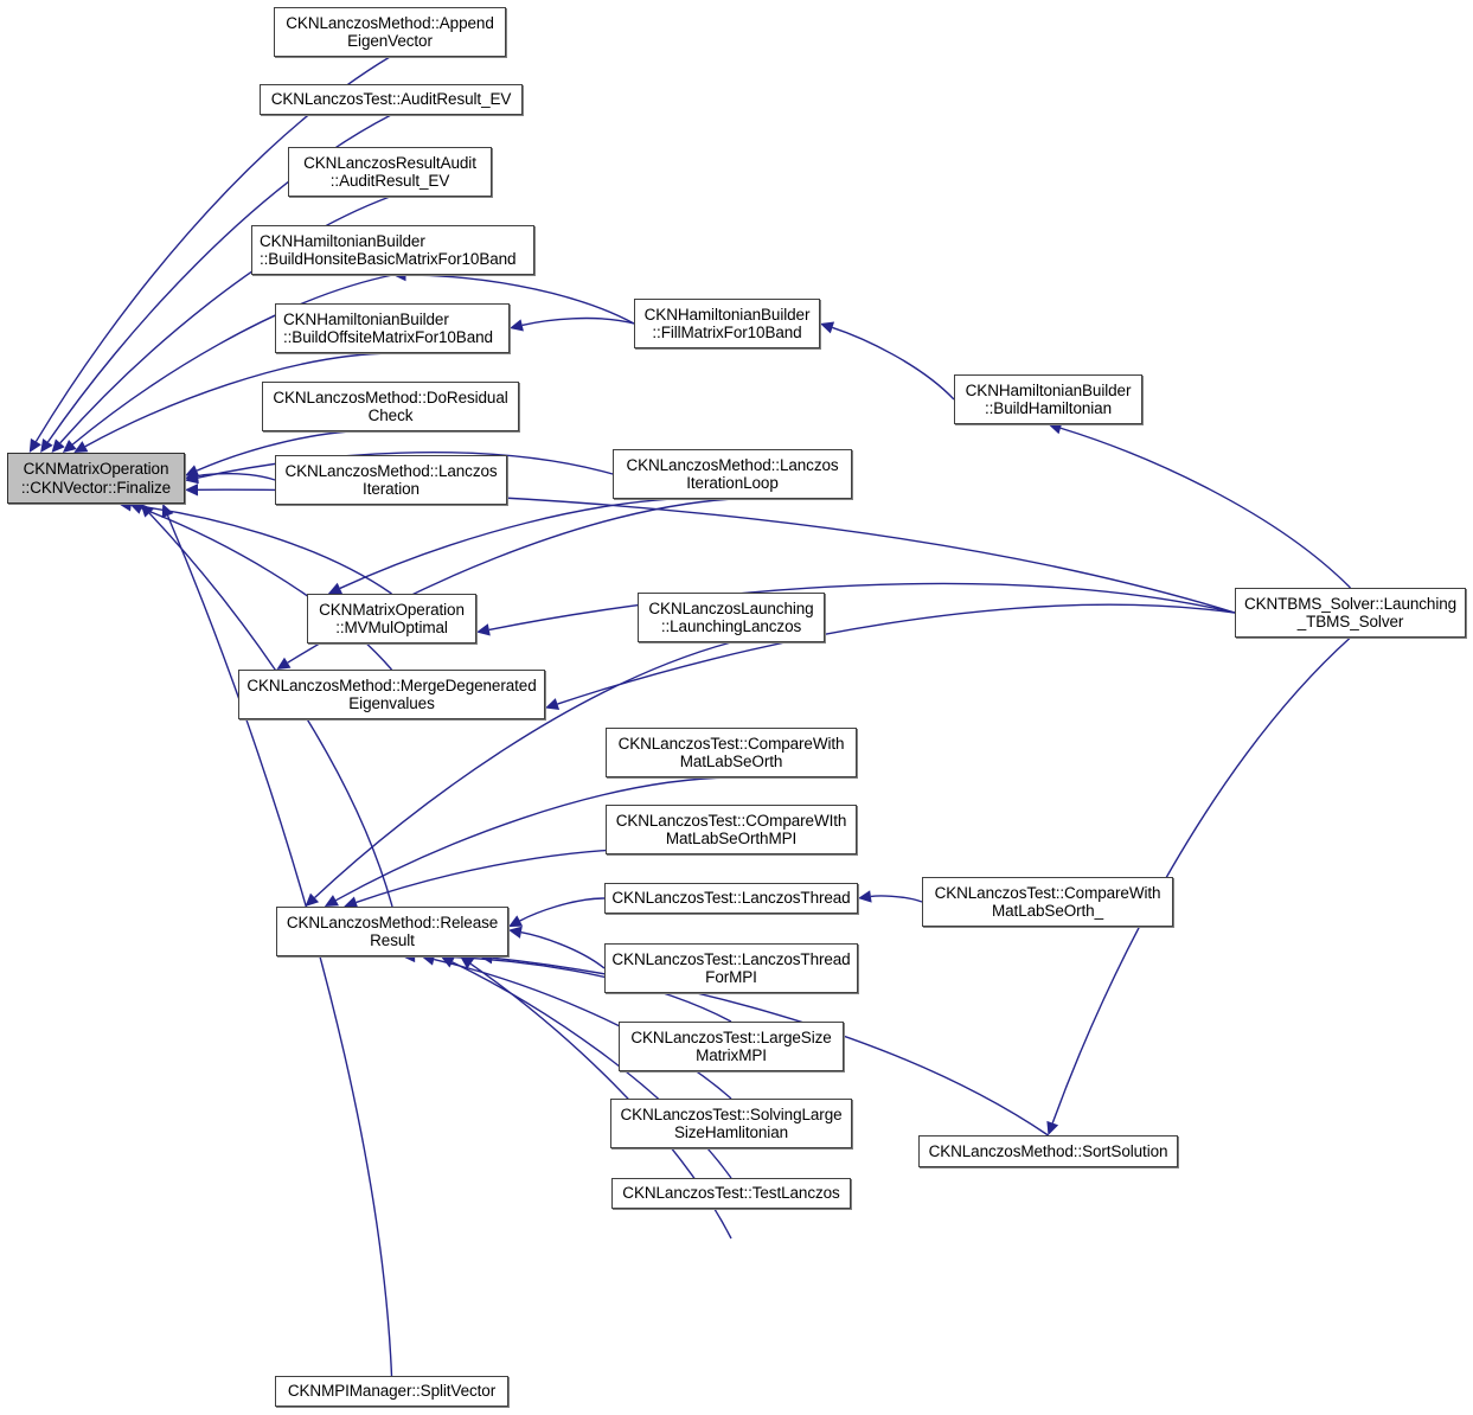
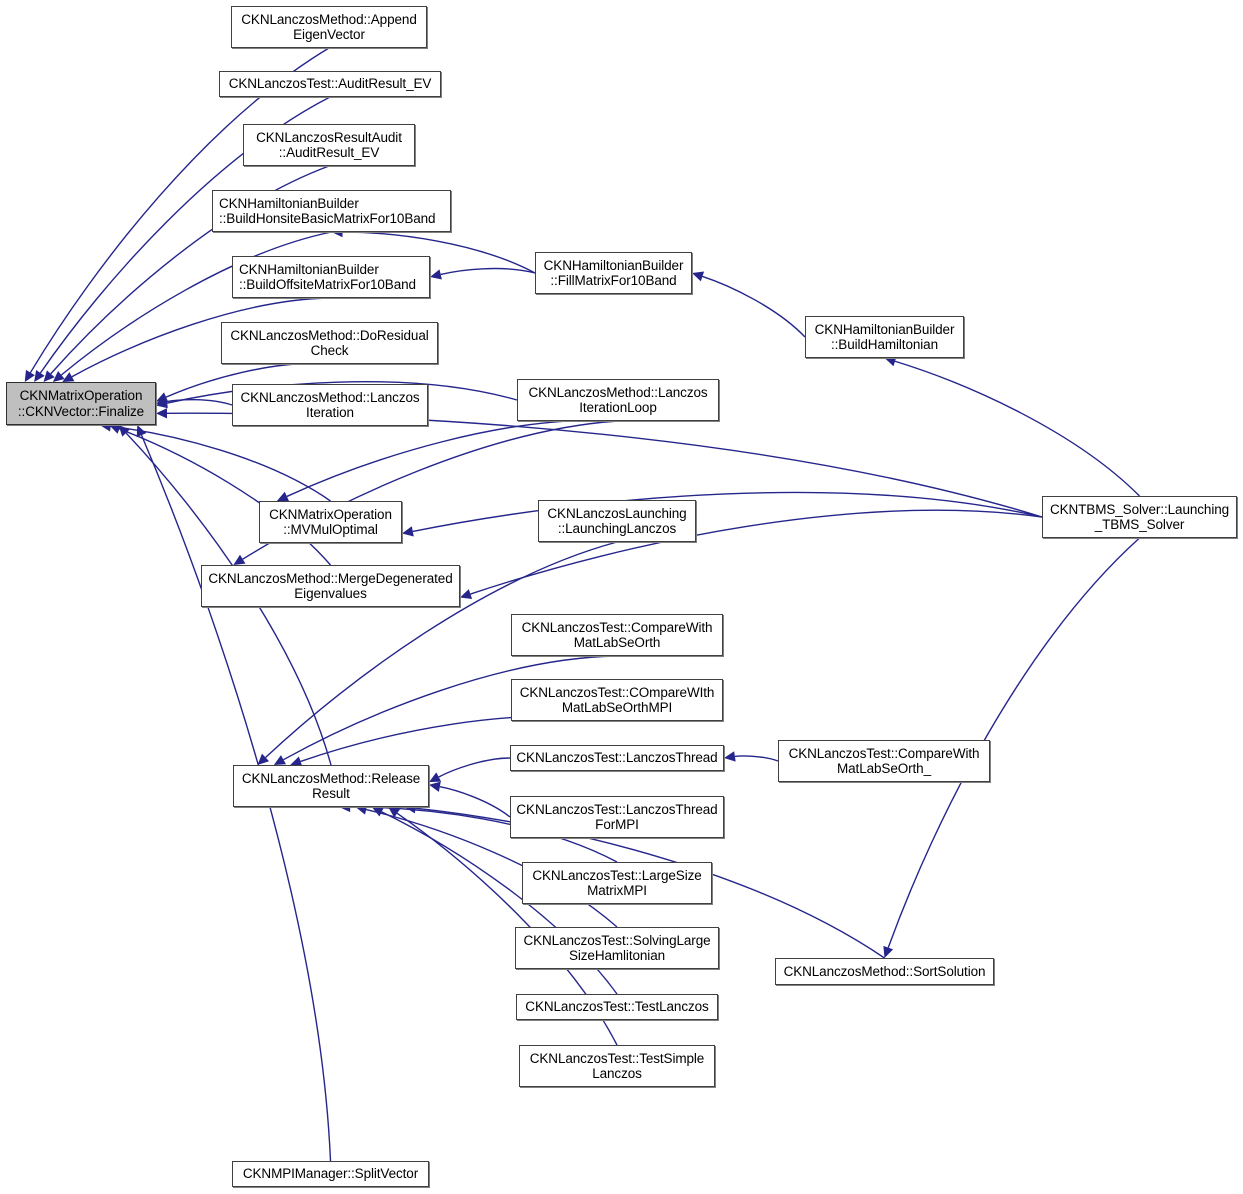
  CKNMatrixOperation
  ::CKNVector::Finalize
  CKNLanczosMethod::Append
  EigenVector
  CKNLanczosTest::AuditResult_EV
  CKNLanczosResultAudit
  ::AuditResult_EV
  CKNHamiltonianBuilder
  ::BuildHonsiteBasicMatrixFor10Band
  CKNHamiltonianBuilder
  ::BuildOffsiteMatrixFor10Band
  CKNLanczosMethod::DoResidual
  Check
  CKNLanczosMethod::Lanczos
  Iteration
  CKNMatrixOperation
  ::MVMulOptimal
  CKNLanczosMethod::MergeDegenerated
  Eigenvalues
  CKNLanczosMethod::Release
  Result
  CKNMPIManager::SplitVector
  CKNHamiltonianBuilder
  ::FillMatrixFor10Band
  CKNLanczosMethod::Lanczos
  IterationLoop
  CKNLanczosLaunching
  ::LaunchingLanczos
  CKNLanczosTest::CompareWith
  MatLabSeOrth
  CKNLanczosTest::COmpareWIth
  MatLabSeOrthMPI
  CKNLanczosTest::LanczosThread
  CKNLanczosTest::LanczosThread
  ForMPI
  CKNLanczosTest::LargeSize
  MatrixMPI
  CKNLanczosTest::SolvingLarge
  SizeHamlitonian
  CKNLanczosTest::TestLanczos
+ CKNLanczosTest::TestSimple
+ Lanczos
  CKNHamiltonianBuilder
  ::BuildHamiltonian
  CKNLanczosTest::CompareWith
  MatLabSeOrth_
  CKNLanczosMethod::SortSolution
  CKNTBMS_Solver::Launching
  _TBMS_Solver
